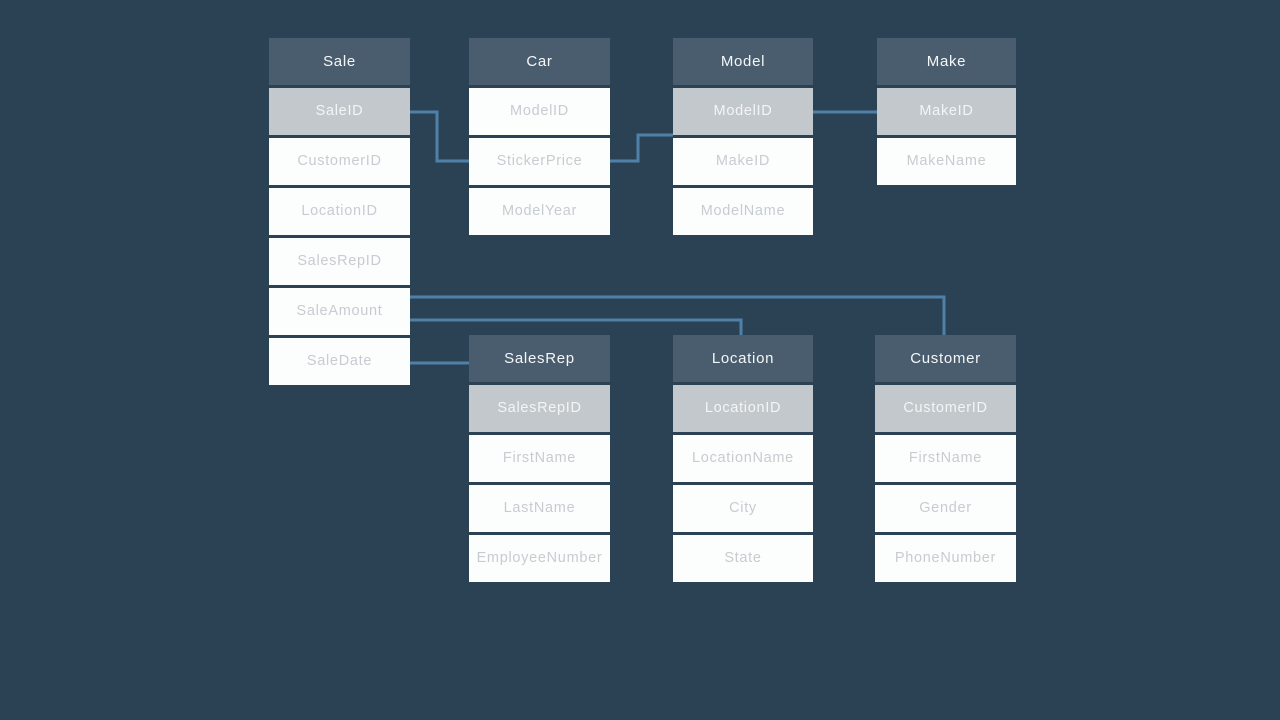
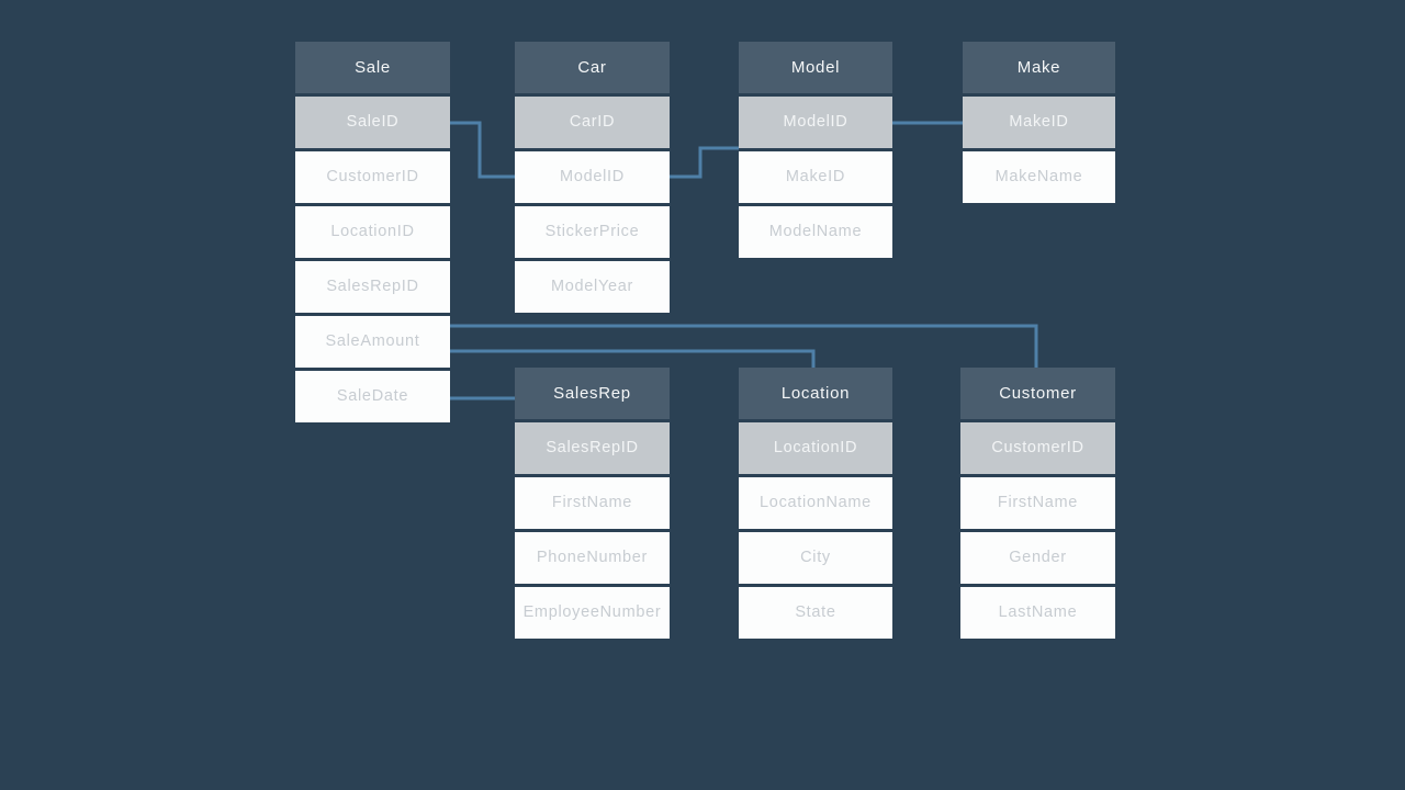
  Sale
  SaleID
  CustomerID
  LocationID
  SalesRepID
  SaleAmount
  SaleDate
  Car
+ CarID
  ModelID
  StickerPrice
  ModelYear
  Model
  ModelID
  MakeID
  ModelName
  Make
  MakeID
  MakeName
  SalesRep
  SalesRepID
  FirstName
- LastName
+ PhoneNumber
  EmployeeNumber
  Location
  LocationID
  LocationName
  City
  State
  Customer
  CustomerID
  FirstName
  Gender
- PhoneNumber
+ LastName
